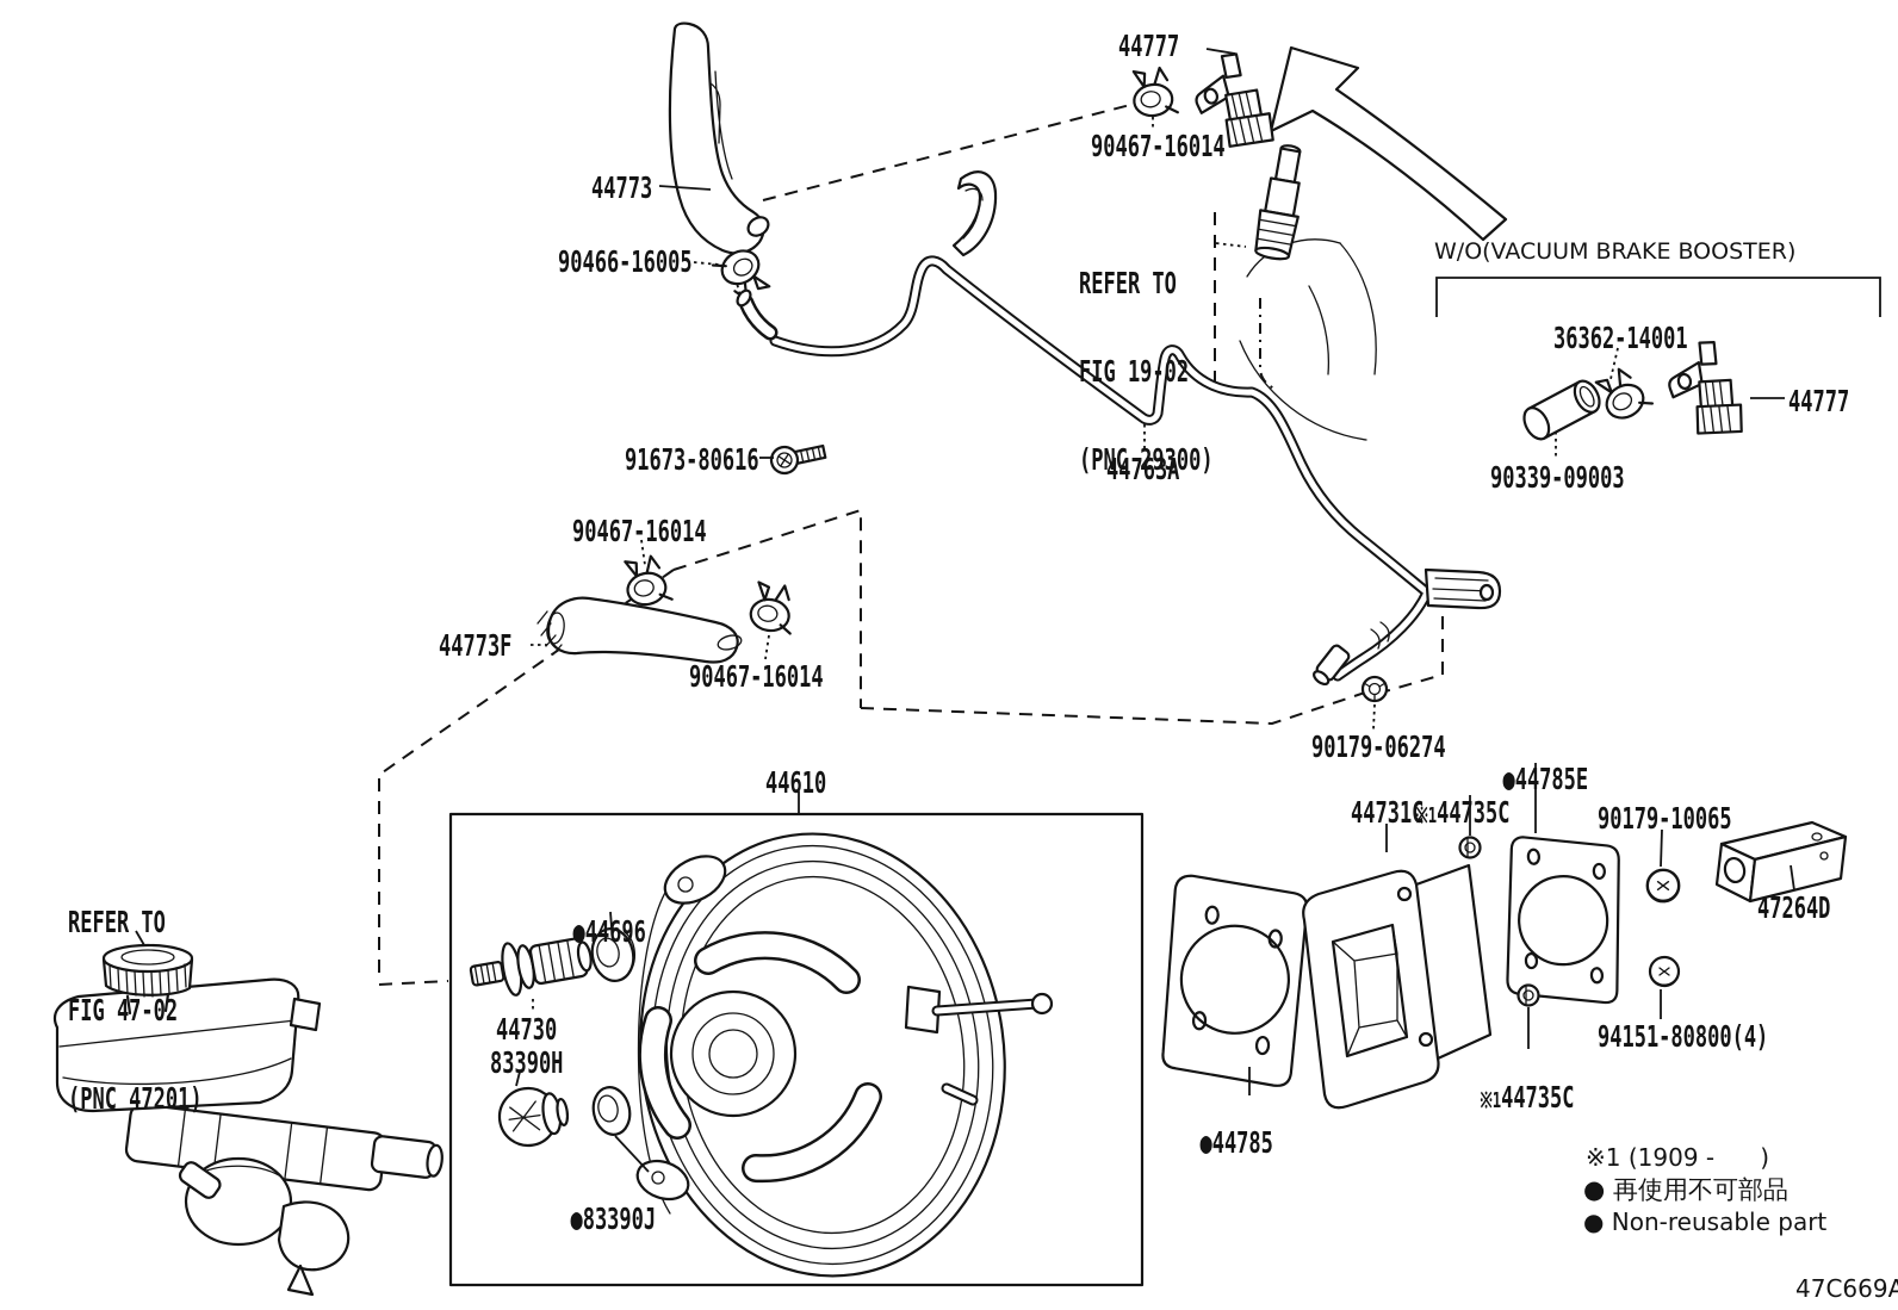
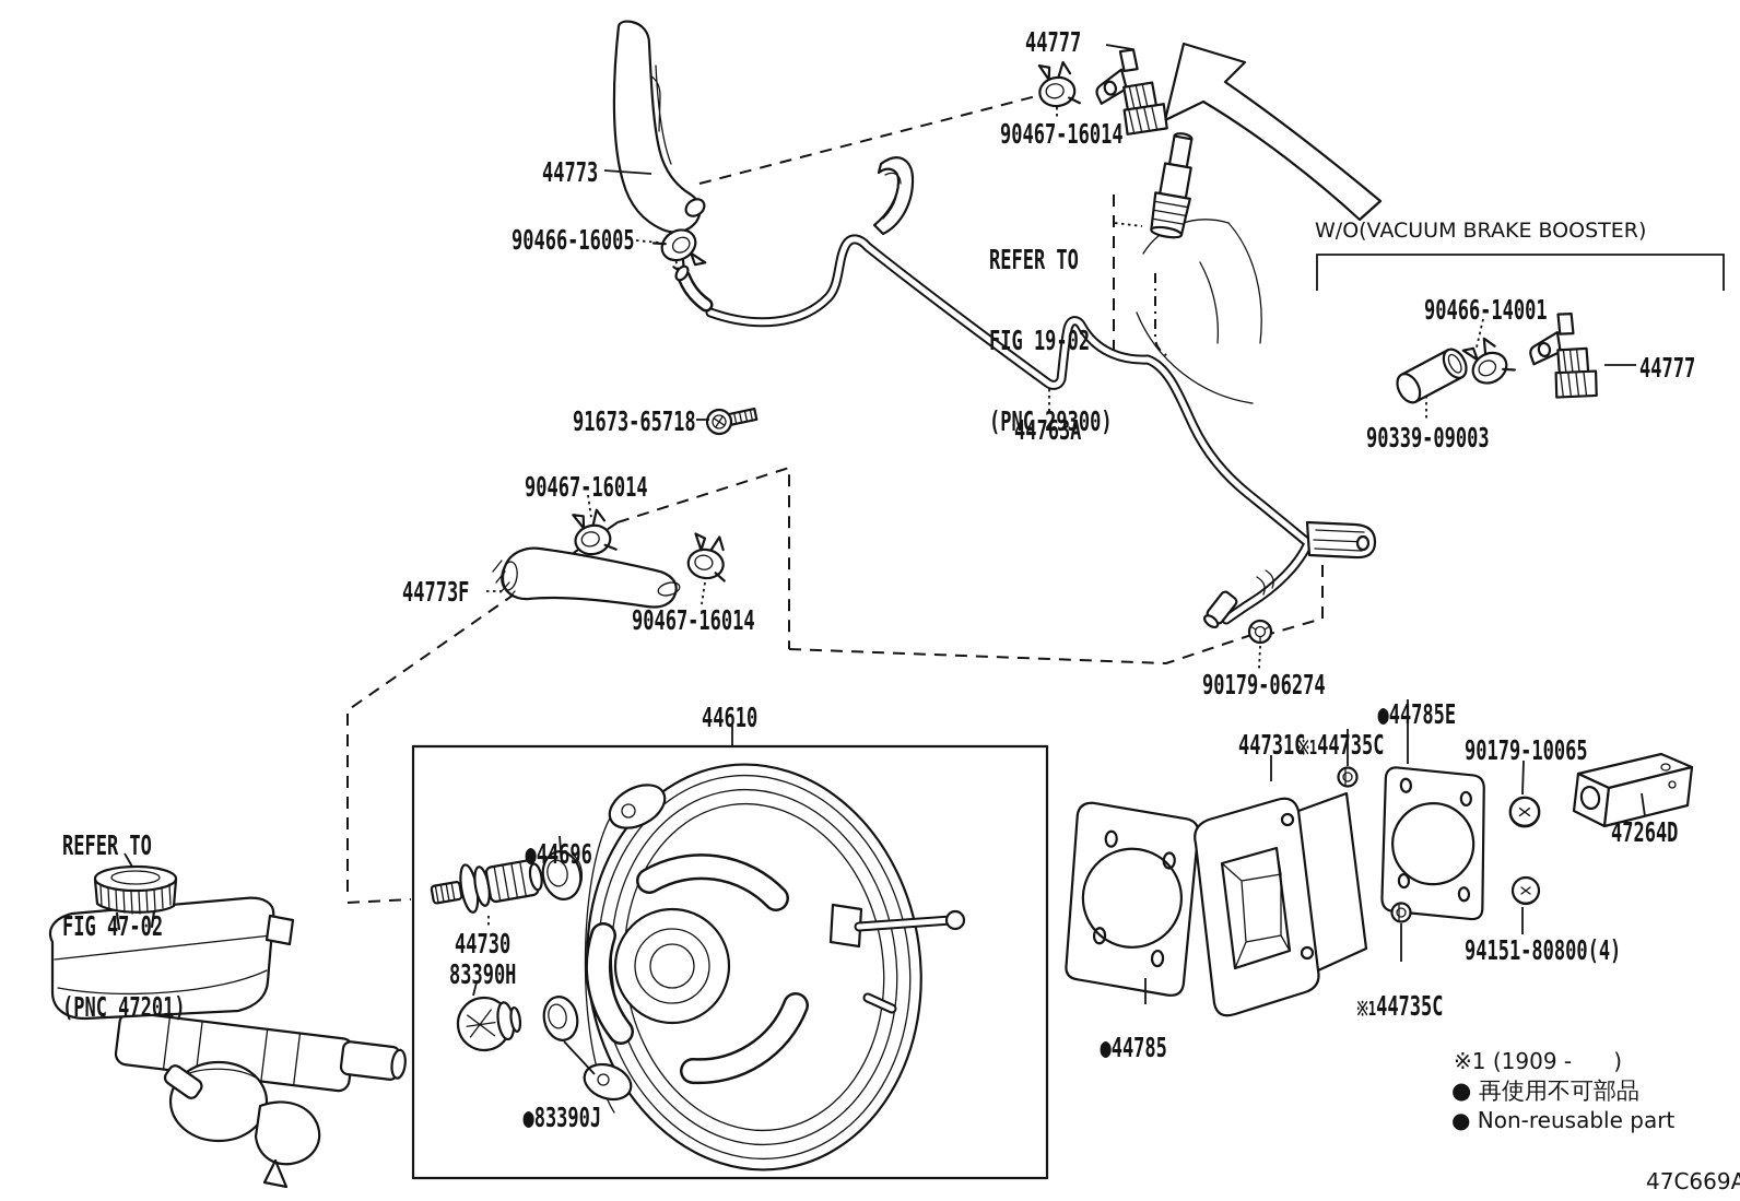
  44777
  90467-16014
  44773
  90466-16005
  REFER TO
  FIG 19-02
  (PNC 29300)
  W/O(VACUUM BRAKE BOOSTER)
- 36362-14001
+ 90466-14001
  44777
  90339-09003
- 91673-80616
+ 91673-65718
  44763A
  90467-16014
  44773F
  90467-16014
  90179-06274
  ●44785E
  ※144735C
  44731C
  90179-10065
  47264D
  44610
  REFER TO
  FIG 47-02
  (PNC 47201)
  ●44696
  44730
  83390H
  ●83390J
  ●44785
  94151-80800(4)
  ※144735C
  ※1 (1909 - )
  ● 再使用不可部品
  ● Non-reusable part
  47C669A
